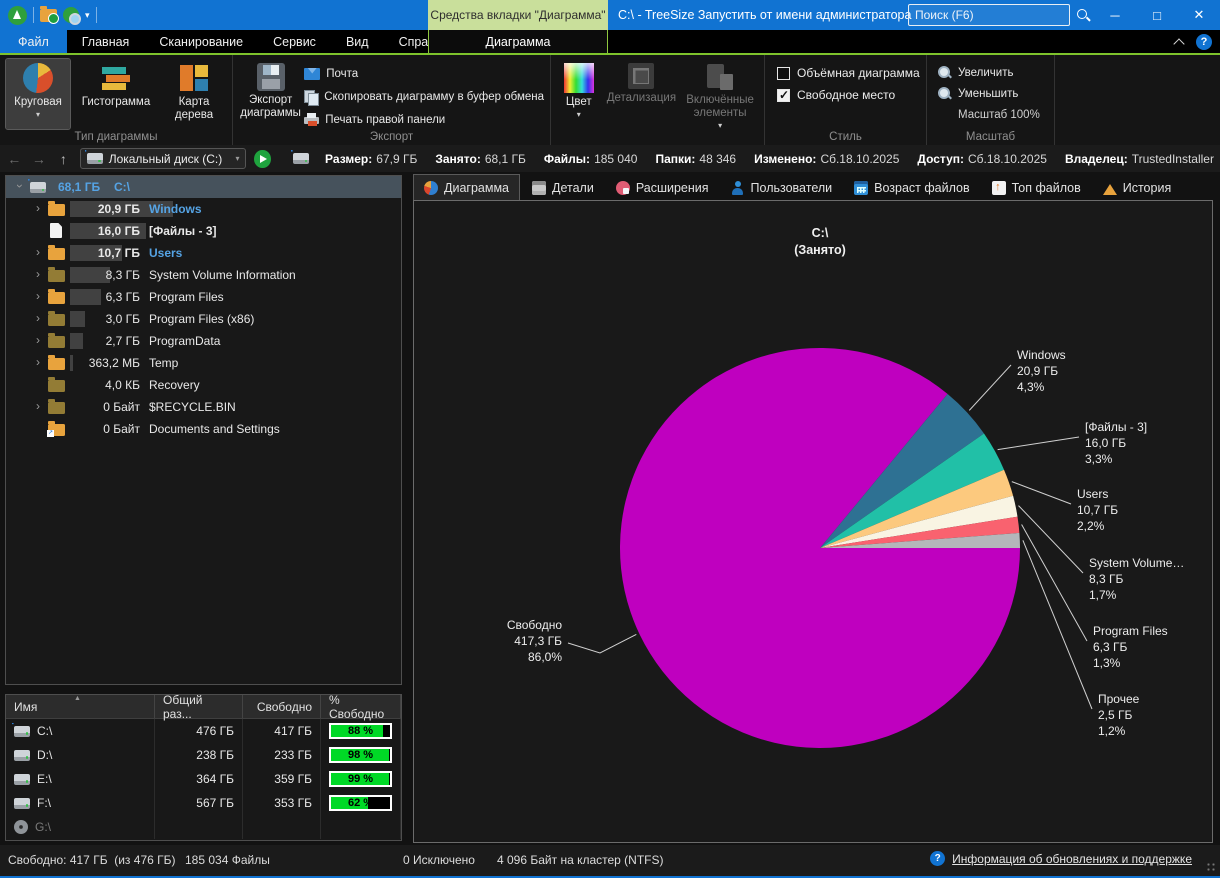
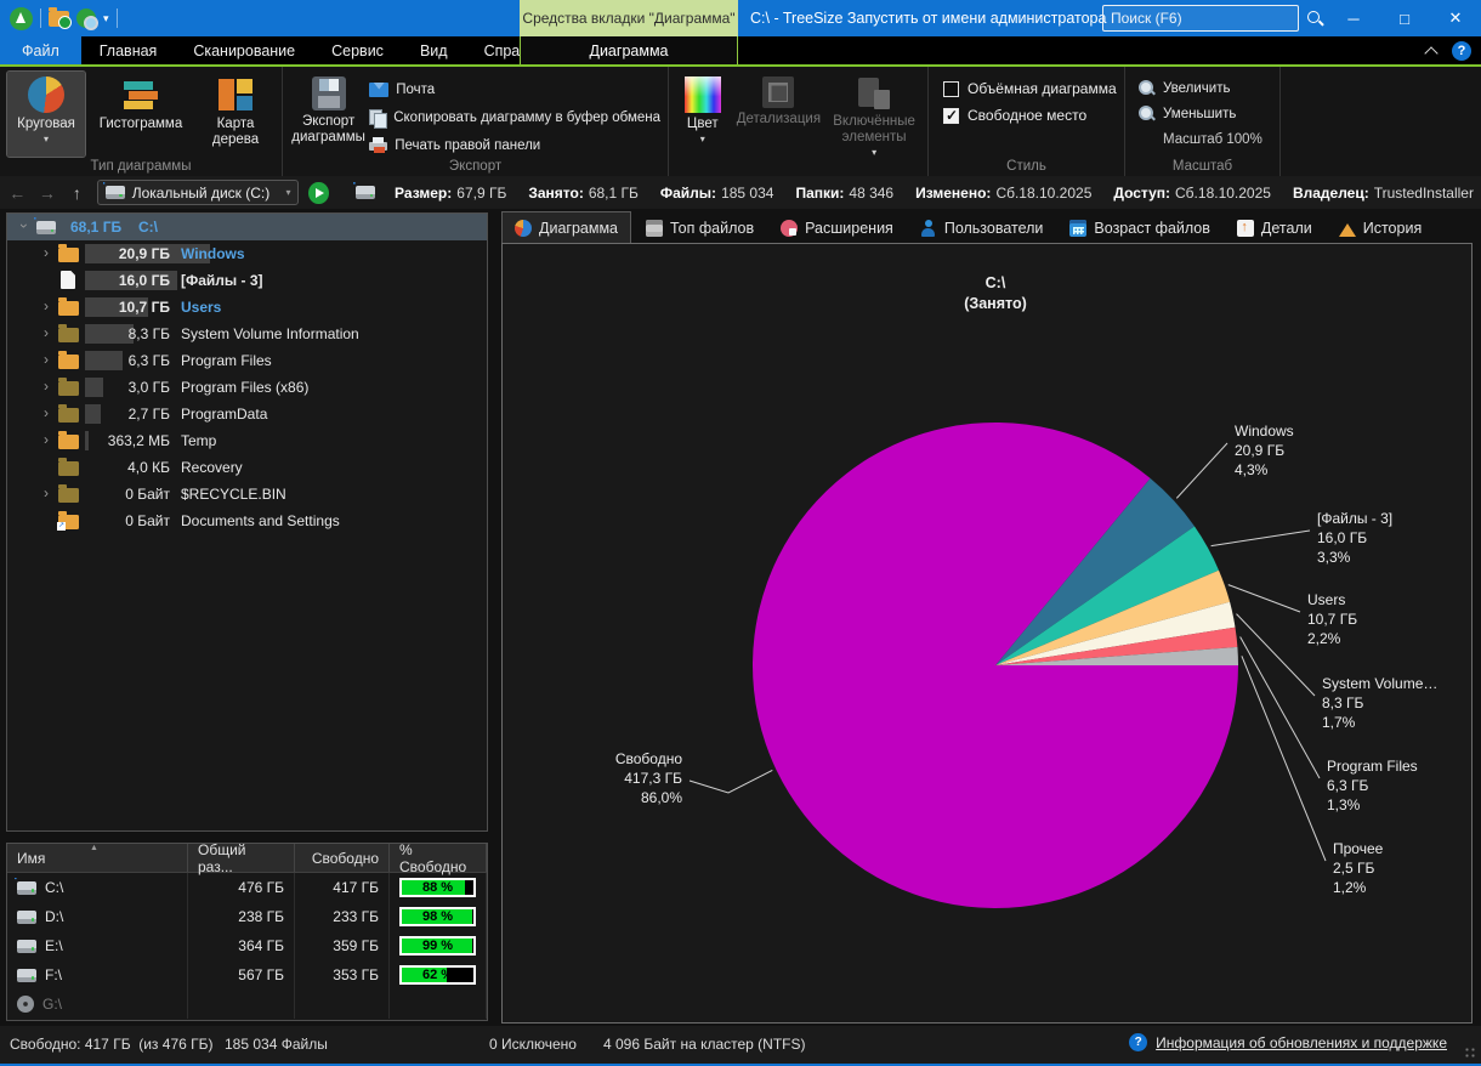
  ▾
  Средства вкладки "Диаграмма"
  C:\ - TreeSize Запустить от имени администратора
  Поиск (F6)
  ─
  □
  ✕
  Файл
  Главная
  Сканирование
  Сервис
  Вид
  Диаграмма
  ?
  Круговая
  ▾
  Гистограмма
  Карта дерева
  Тип диаграммы
  Экспорт диаграммы
  Почта
  Скопировать диаграмму в буфер обмена
  Печать правой панели
  Экспорт
  Цвет
  ▾
  Детализация
  Включённые элементы
  ▾
  Объёмная диаграмма
  Свободное место
  Стиль
  Увеличить
  Уменьшить
  Масштаб 100%
  Масштаб
  ←
  →
  ↑
  Локальный диск (C:)
  ▾
  Размер: 67,9 ГБ
  Занято: 68,1 ГБ
- Файлы: 185 040
+ Файлы: 185 034
  Папки: 48 346
  Изменено: Сб.18.10.2025
  Доступ: Сб.18.10.2025
  Владелец: TrustedInstaller
  68,1 ГБ
  C:\
  ›
  20,9 ГБ
  Windows
  16,0 ГБ
  [Файлы - 3]
  ›
  10,7 ГБ
  Users
  ›
  8,3 ГБ
  System Volume Information
  ›
  6,3 ГБ
  Program Files
  ›
  3,0 ГБ
  Program Files (x86)
  ›
  2,7 ГБ
  ProgramData
  ›
  363,2 МБ
  Temp
  4,0 КБ
  Recovery
  ›
  0 Байт
  $RECYCLE.BIN
  0 Байт
  Documents and Settings
  Имя
  Общий раз...
  Свободно
  % Свободно
  C:\
  476 ГБ
  417 ГБ
  88 %
  D:\
  238 ГБ
  233 ГБ
  98 %
  E:\
  364 ГБ
  359 ГБ
  99 %
  F:\
  567 ГБ
  353 ГБ
  62 %
  G:\
  Диаграмма
- Детали
+ Топ файлов
  Расширения
  Пользователи
  Возраст файлов
- Топ файлов
+ Детали
  История
  C:\
  (Занято)
  Windows
  20,9 ГБ
  4,3%
  [Файлы - 3]
  16,0 ГБ
  3,3%
  Users
  10,7 ГБ
  2,2%
  System Volume…
  8,3 ГБ
  1,7%
  Program Files
  6,3 ГБ
  1,3%
  Прочее
  2,5 ГБ
  1,2%
  Свободно
  417,3 ГБ
  86,0%
  Свободно: 417 ГБ (из 476 ГБ)
  185 034 Файлы
  0 Исключено
  4 096 Байт на кластер (NTFS)
  ?
  Информация об обновлениях и поддержке
